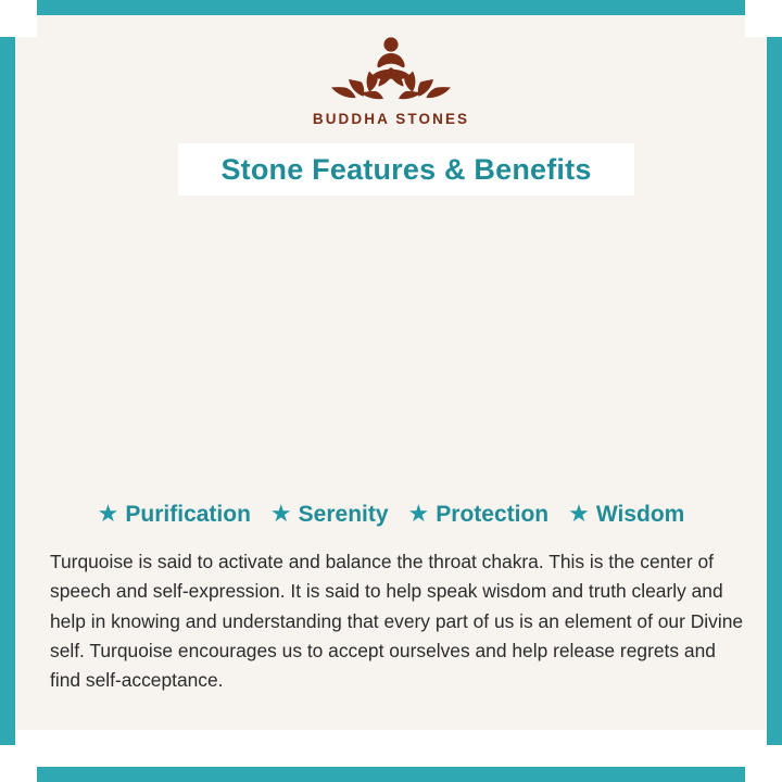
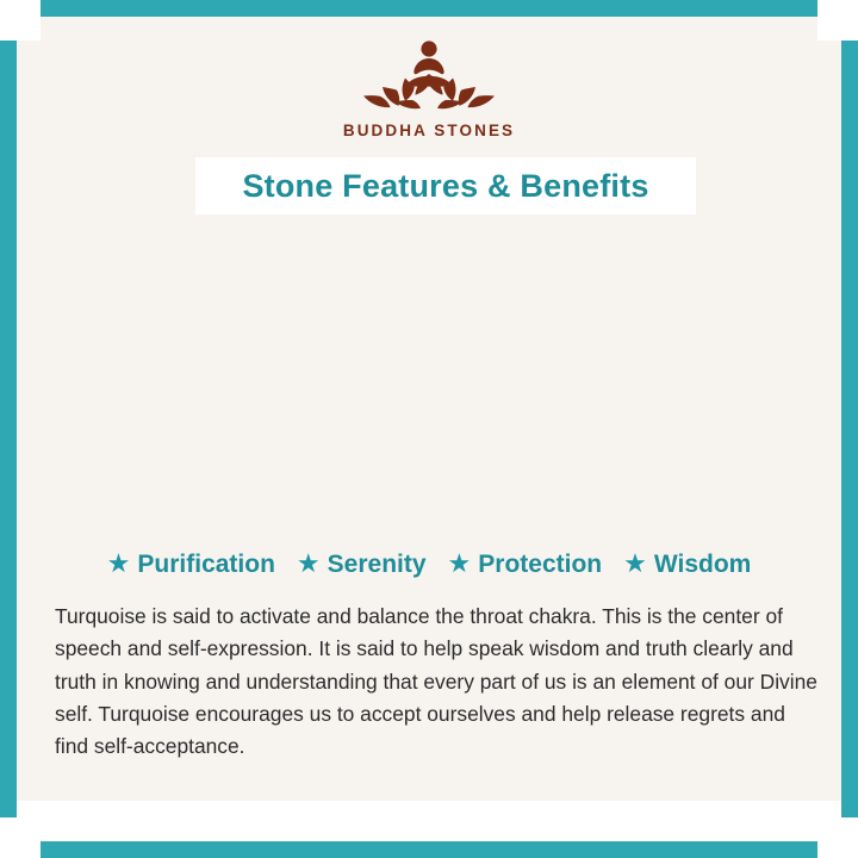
  BUDDHA STONES
  Stone Features & Benefits
  ★
  Purification
  ★
  Serenity
  ★
  Protection
  ★
  Wisdom
- Turquoise is said to activate and balance the throat chakra. This is the center of speech and self-expression. It is said to help speak wisdom and truth clearly and help in knowing and understanding that every part of us is an element of our Divine self. Turquoise encourages us to accept ourselves and help release regrets and find self-acceptance.
+ Turquoise is said to activate and balance the throat chakra. This is the center of speech and self-expression. It is said to help speak wisdom and truth clearly and truth in knowing and understanding that every part of us is an element of our Divine self. Turquoise encourages us to accept ourselves and help release regrets and find self-acceptance.
